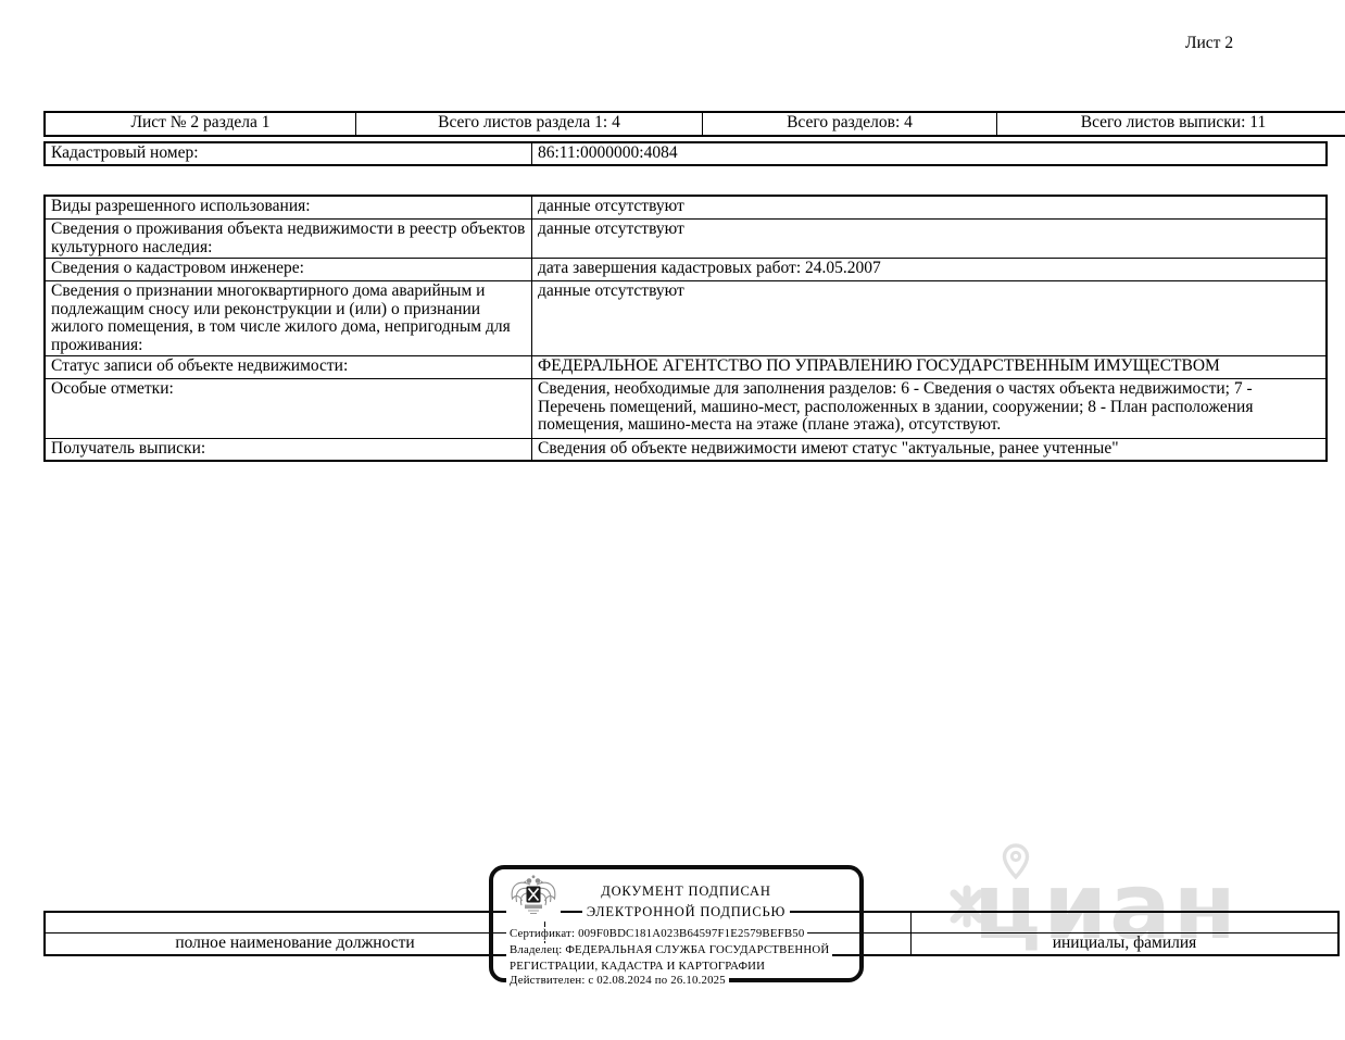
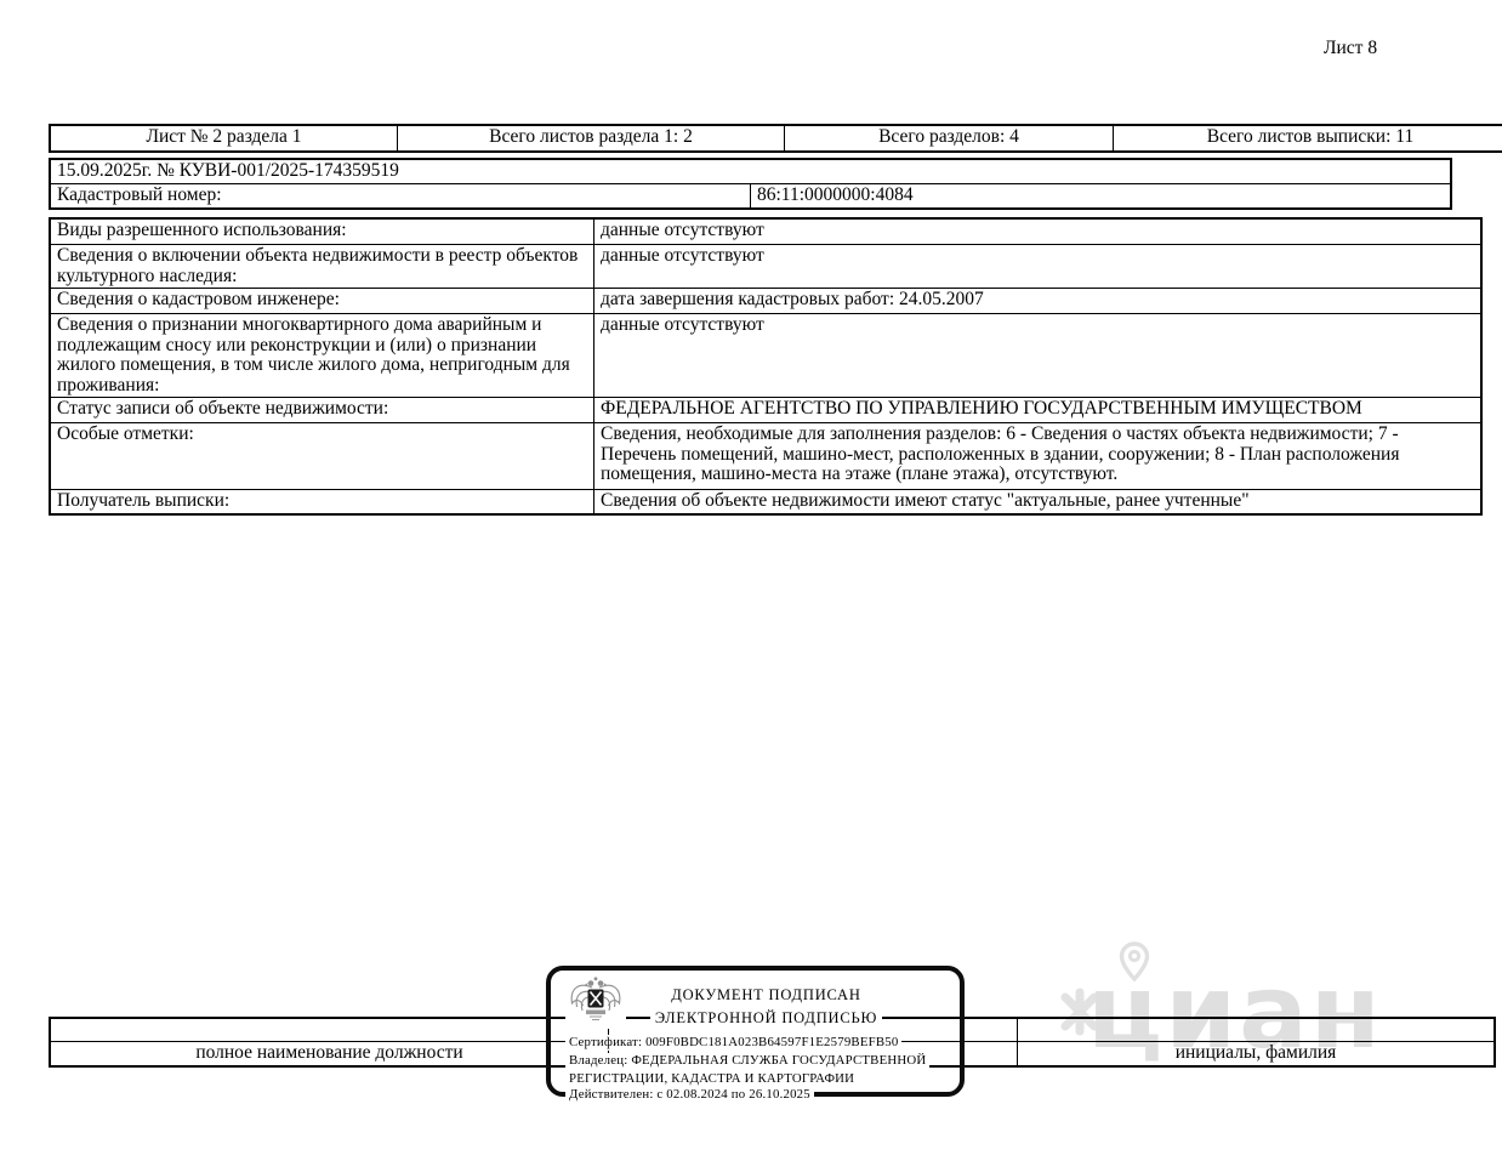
  циан
- Лист 2
+ Лист 8
- Лист № 2 раздела 1	Всего листов раздела 1: 4	Всего разделов: 4	Всего листов выписки: 11
+ Лист № 2 раздела 1	Всего листов раздела 1: 2	Всего разделов: 4	Всего листов выписки: 11
+ 15.09.2025г. № КУВИ-001/2025-174359519
  Кадастровый номер:	86:11:0000000:4084
  Виды разрешенного использования:	данные отсутствуют
- Сведения о проживания объекта недвижимости в реестр объектов культурного наследия:	данные отсутствуют
+ Сведения о включении объекта недвижимости в реестр объектов культурного наследия:	данные отсутствуют
  Сведения о кадастровом инженере:	дата завершения кадастровых работ: 24.05.2007
  Сведения о признании многоквартирного дома аварийным и подлежащим сносу или реконструкции и (или) о признании жилого помещения, в том числе жилого дома, непригодным для проживания:	данные отсутствуют
  Статус записи об объекте недвижимости:	ФЕДЕРАЛЬНОЕ АГЕНТСТВО ПО УПРАВЛЕНИЮ ГОСУДАРСТВЕННЫМ ИМУЩЕСТВОМ
  Особые отметки:	Сведения, необходимые для заполнения разделов: 6 - Сведения о частях объекта недвижимости; 7 - Перечень помещений, машино-мест, расположенных в здании, сооружении; 8 - План расположения помещения, машино-места на этаже (плане этажа), отсутствуют.
  Получатель выписки:	Сведения об объекте недвижимости имеют статус "актуальные, ранее учтенные"
  полное наименование должности		инициалы, фамилия
  ДОКУМЕНТ ПОДПИСАН
  ЭЛЕКТРОННОЙ ПОДПИСЬЮ
  Сертификат: 009F0BDC181A023B64597F1E2579BEFB50
  Владелец: ФЕДЕРАЛЬНАЯ СЛУЖБА ГОСУДАРСТВЕННОЙ
  РЕГИСТРАЦИИ, КАДАСТРА И КАРТОГРАФИИ
  Действителен: с 02.08.2024 по 26.10.2025
